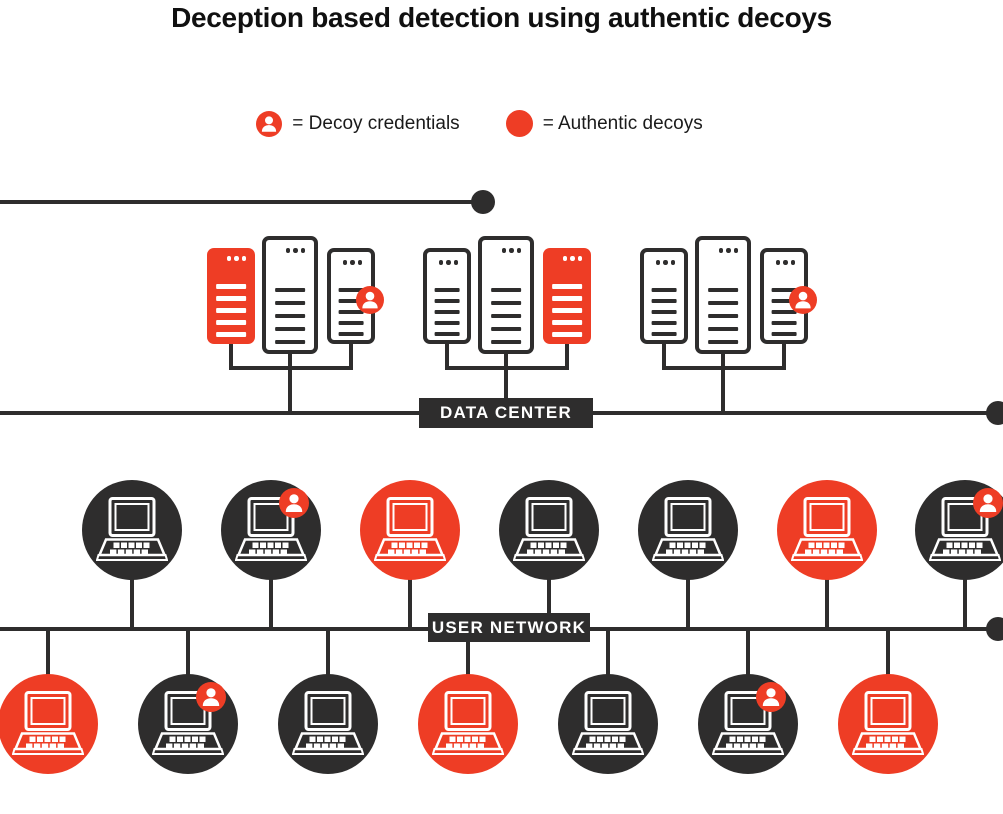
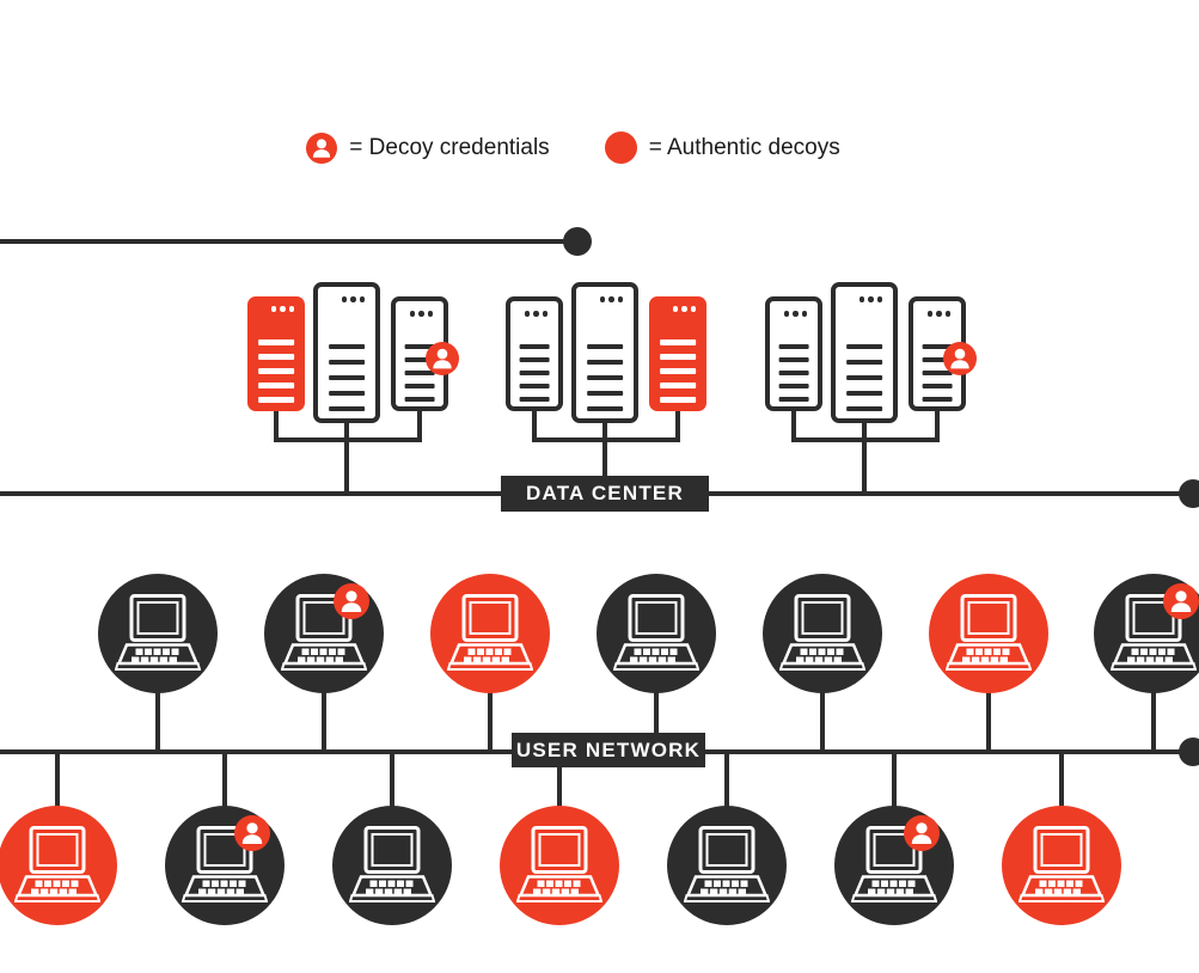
- Deception based detection using authentic decoys
  = Decoy credentials
  = Authentic decoys
  DATA CENTER
  USER NETWORK
